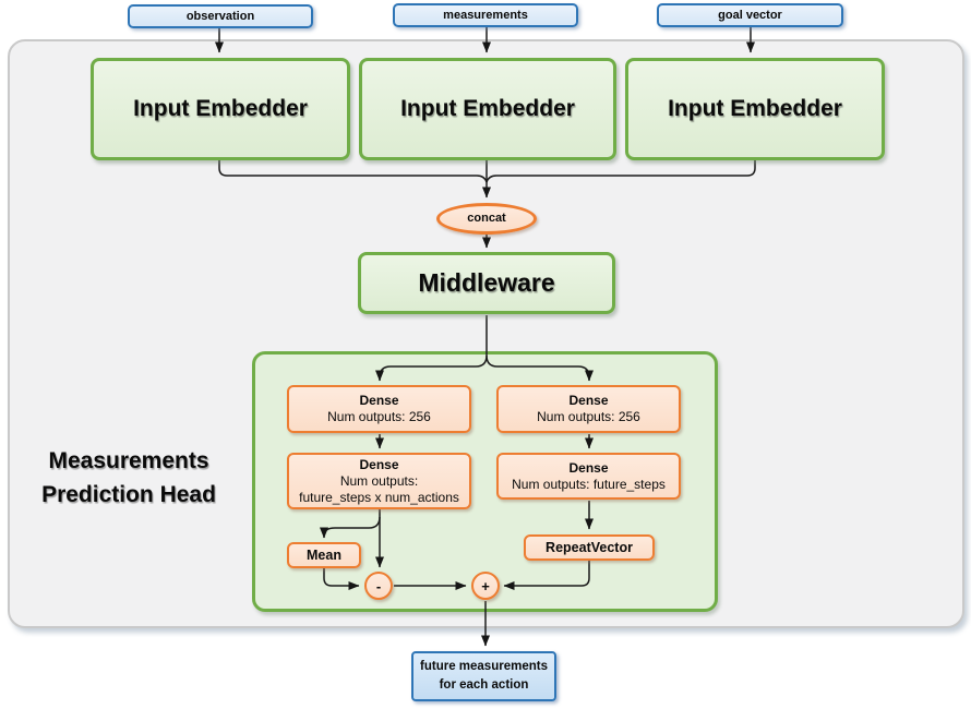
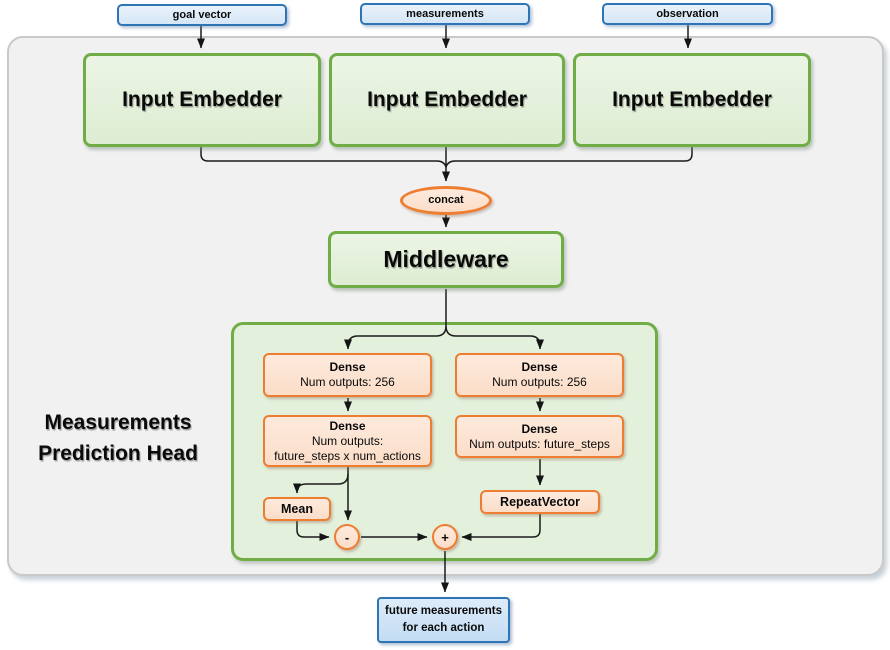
- observation
+ goal vector
  measurements
- goal vector
+ observation
  Input Embedder
  Input Embedder
  Input Embedder
  concat
  Middleware
  Measurements
  Prediction Head
  Dense
  Num outputs: 256
  Dense
  Num outputs: 256
  Dense
  Num outputs:
  future_steps x num_actions
  Dense
  Num outputs: future_steps
  Mean
  RepeatVector
  -
  +
  future measurements
  for each action
